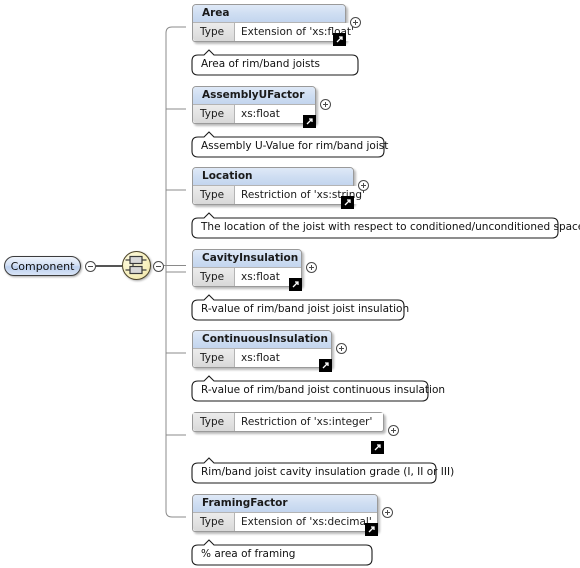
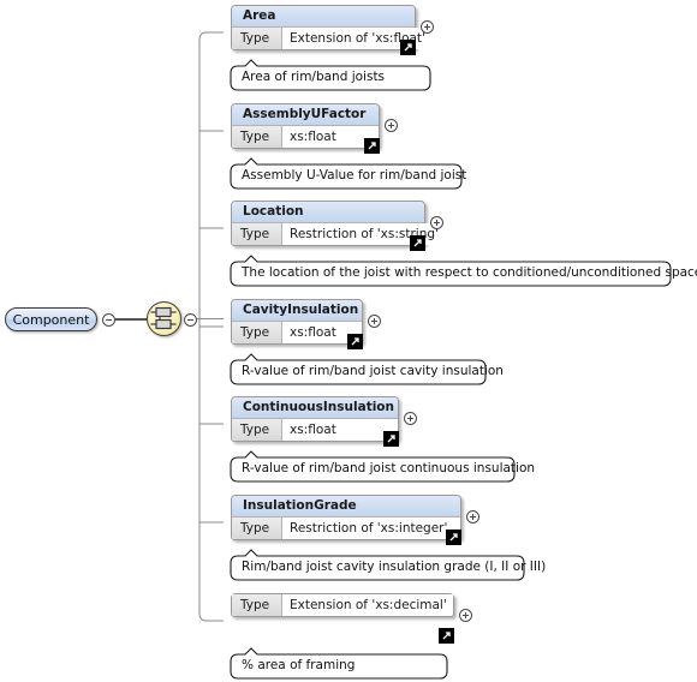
  Component
  Area
  Type
  Extension of 'xs:float'
  Area of rim/band joists
  AssemblyUFactor
  Type
  xs:float
  Assembly U-Value for rim/band joist
  Location
  Type
  Restriction of 'xs:string'
  The location of the joist with respect to conditioned/unconditioned spac
  CavityInsulation
  Type
  xs:float
- R-value of rim/band joist joist insulation
+ R-value of rim/band joist cavity insulation
  ContinuousInsulation
  Type
  xs:float
  R-value of rim/band joist continuous insulation
+ InsulationGrade
  Type
  Restriction of 'xs:integer'
  Rim/band joist cavity insulation grade (I, II or III)
- FramingFactor
  Type
  Extension of 'xs:decimal'
  % area of framing
